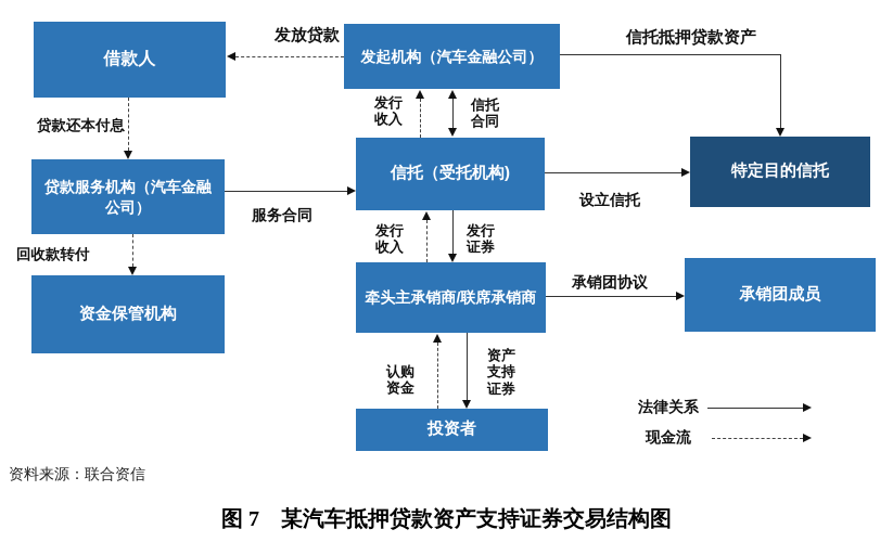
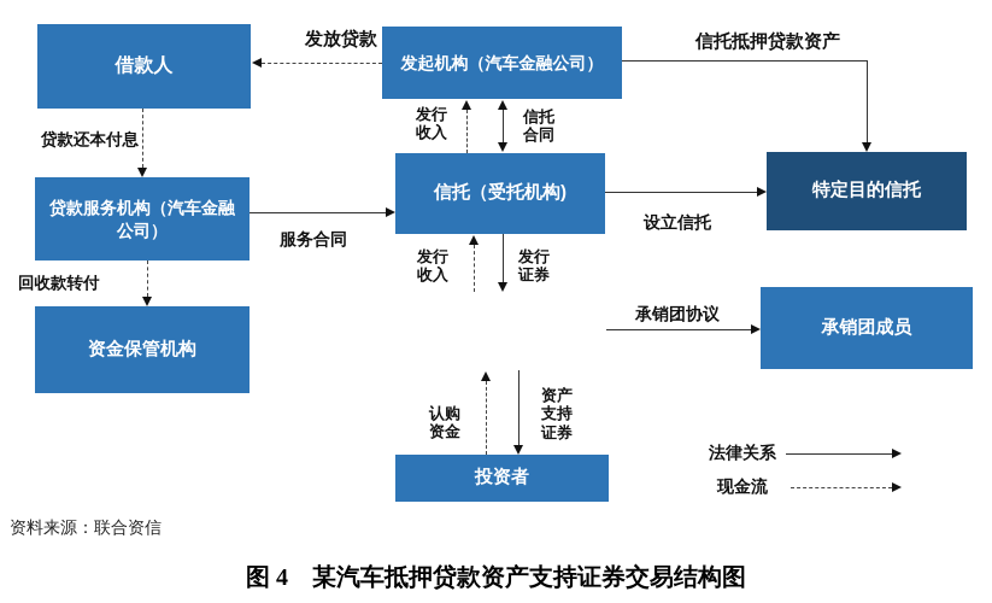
  借款人
  发起机构（汽车金融公司）
  贷款服务机构（汽车金融公司）
  信托（受托机构)
  特定目的信托
  资金保管机构
- 牵头主承销商/联席承销商
  承销团成员
  投资者
  发放贷款
  贷款还本付息
  回收款转付
  服务合同
  发行
  收入
  信托
  合同
  信托抵押贷款资产
  设立信托
  发行
  收入
  发行
  证券
  承销团协议
  认购
  资金
  资产
  支持
  证券
  法律关系
  现金流
  资料来源：联合资信
- 图 7 某汽车抵押贷款资产支持证券交易结构图
+ 图 4 某汽车抵押贷款资产支持证券交易结构图
